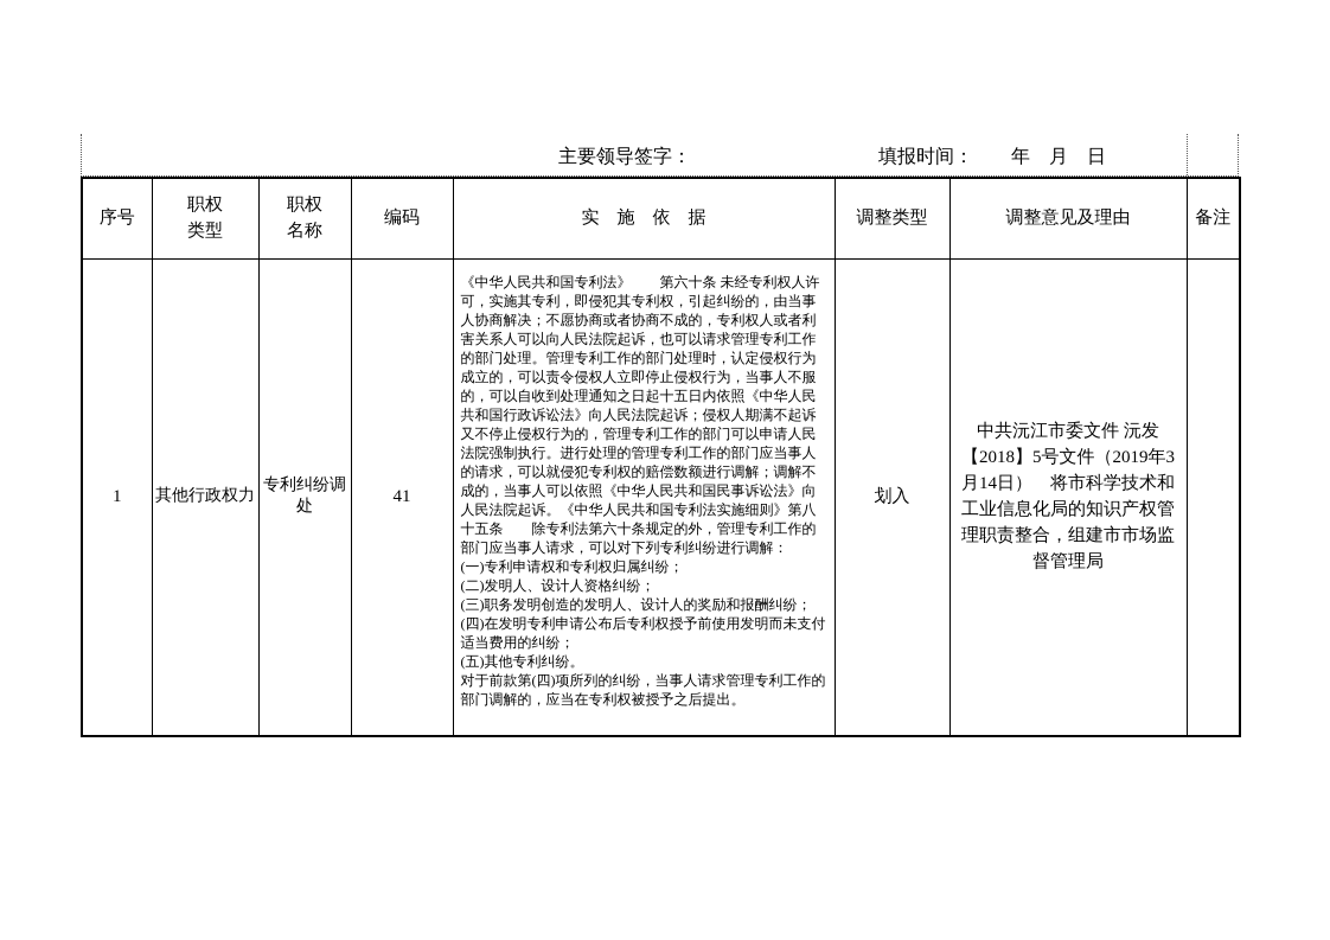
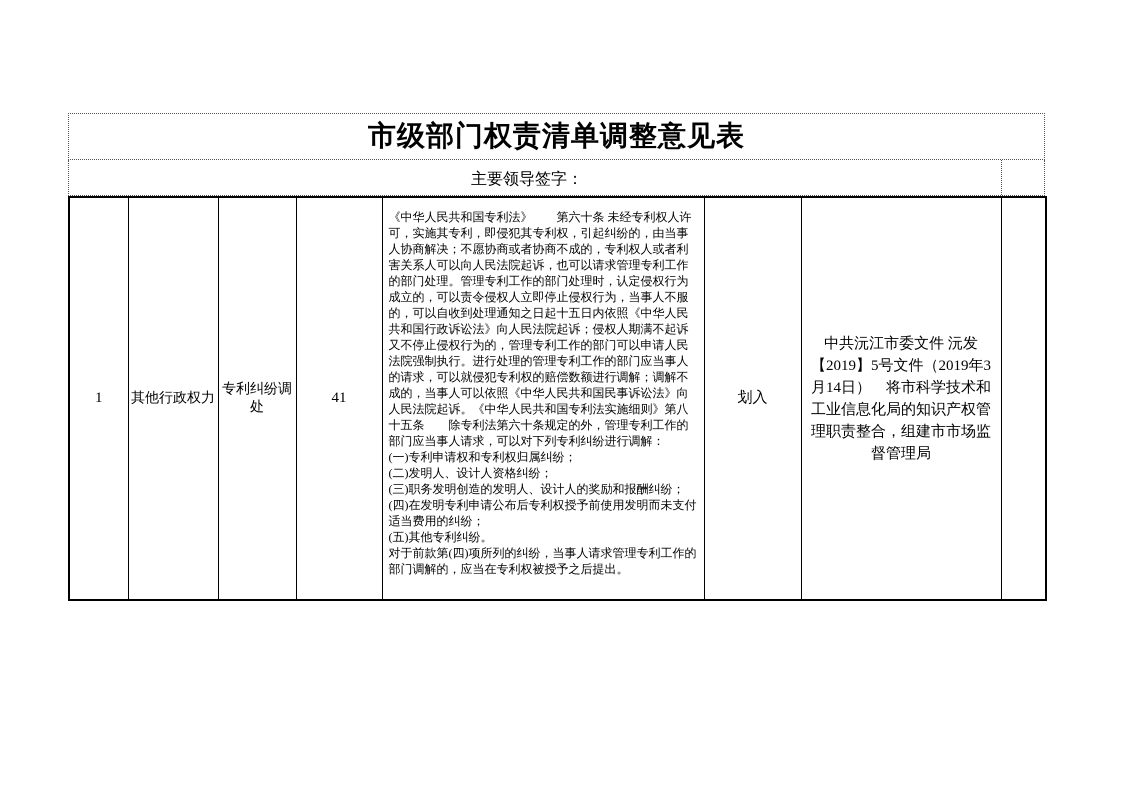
+ 市级部门权责清单调整意见表
  主要领导签字：
- 填报时间： 年 月 日
- 序号	职权 类型	职权 名称	编码	实 施 依 据	调整类型	调整意见及理由	备注
- 1	其他行政权力	专利纠纷调处	41	《中华人民共和国专利法》 第六十条 未经专利权人许可，实施其专利，即侵犯其专利权，引起纠纷的，由当事人协商解决；不愿协商或者协商不成的，专利权人或者利害关系人可以向人民法院起诉，也可以请求管理专利工作的部门处理。管理专利工作的部门处理时，认定侵权行为成立的，可以责令侵权人立即停止侵权行为，当事人不服的，可以自收到处理通知之日起十五日内依照《中华人民共和国行政诉讼法》向人民法院起诉；侵权人期满不起诉又不停止侵权行为的，管理专利工作的部门可以申请人民法院强制执行。进行处理的管理专利工作的部门应当事人的请求，可以就侵犯专利权的赔偿数额进行调解；调解不成的，当事人可以依照《中华人民共和国民事诉讼法》向人民法院起诉。《中华人民共和国专利法实施细则》第八十五条 除专利法第六十条规定的外，管理专利工作的部门应当事人请求，可以对下列专利纠纷进行调解： (一)专利申请权和专利权归属纠纷； (二)发明人、设计人资格纠纷； (三)职务发明创造的发明人、设计人的奖励和报酬纠纷； (四)在发明专利申请公布后专利权授予前使用发明而未支付适当费用的纠纷； (五)其他专利纠纷。 对于前款第(四)项所列的纠纷，当事人请求管理专利工作的部门调解的，应当在专利权被授予之后提出。	划入	中共沅江市委文件 沅发【2018】5号文件（2019年3月14日） 将市科学技术和工业信息化局的知识产权管理职责整合，组建市市场监督管理局
+ 1	其他行政权力	专利纠纷调处	41	《中华人民共和国专利法》 第六十条 未经专利权人许可，实施其专利，即侵犯其专利权，引起纠纷的，由当事人协商解决；不愿协商或者协商不成的，专利权人或者利害关系人可以向人民法院起诉，也可以请求管理专利工作的部门处理。管理专利工作的部门处理时，认定侵权行为成立的，可以责令侵权人立即停止侵权行为，当事人不服的，可以自收到处理通知之日起十五日内依照《中华人民共和国行政诉讼法》向人民法院起诉；侵权人期满不起诉又不停止侵权行为的，管理专利工作的部门可以申请人民法院强制执行。进行处理的管理专利工作的部门应当事人的请求，可以就侵犯专利权的赔偿数额进行调解；调解不成的，当事人可以依照《中华人民共和国民事诉讼法》向人民法院起诉。《中华人民共和国专利法实施细则》第八十五条 除专利法第六十条规定的外，管理专利工作的部门应当事人请求，可以对下列专利纠纷进行调解： (一)专利申请权和专利权归属纠纷； (二)发明人、设计人资格纠纷； (三)职务发明创造的发明人、设计人的奖励和报酬纠纷； (四)在发明专利申请公布后专利权授予前使用发明而未支付适当费用的纠纷； (五)其他专利纠纷。 对于前款第(四)项所列的纠纷，当事人请求管理专利工作的部门调解的，应当在专利权被授予之后提出。	划入	中共沅江市委文件 沅发【2019】5号文件（2019年3月14日） 将市科学技术和工业信息化局的知识产权管理职责整合，组建市市场监督管理局
